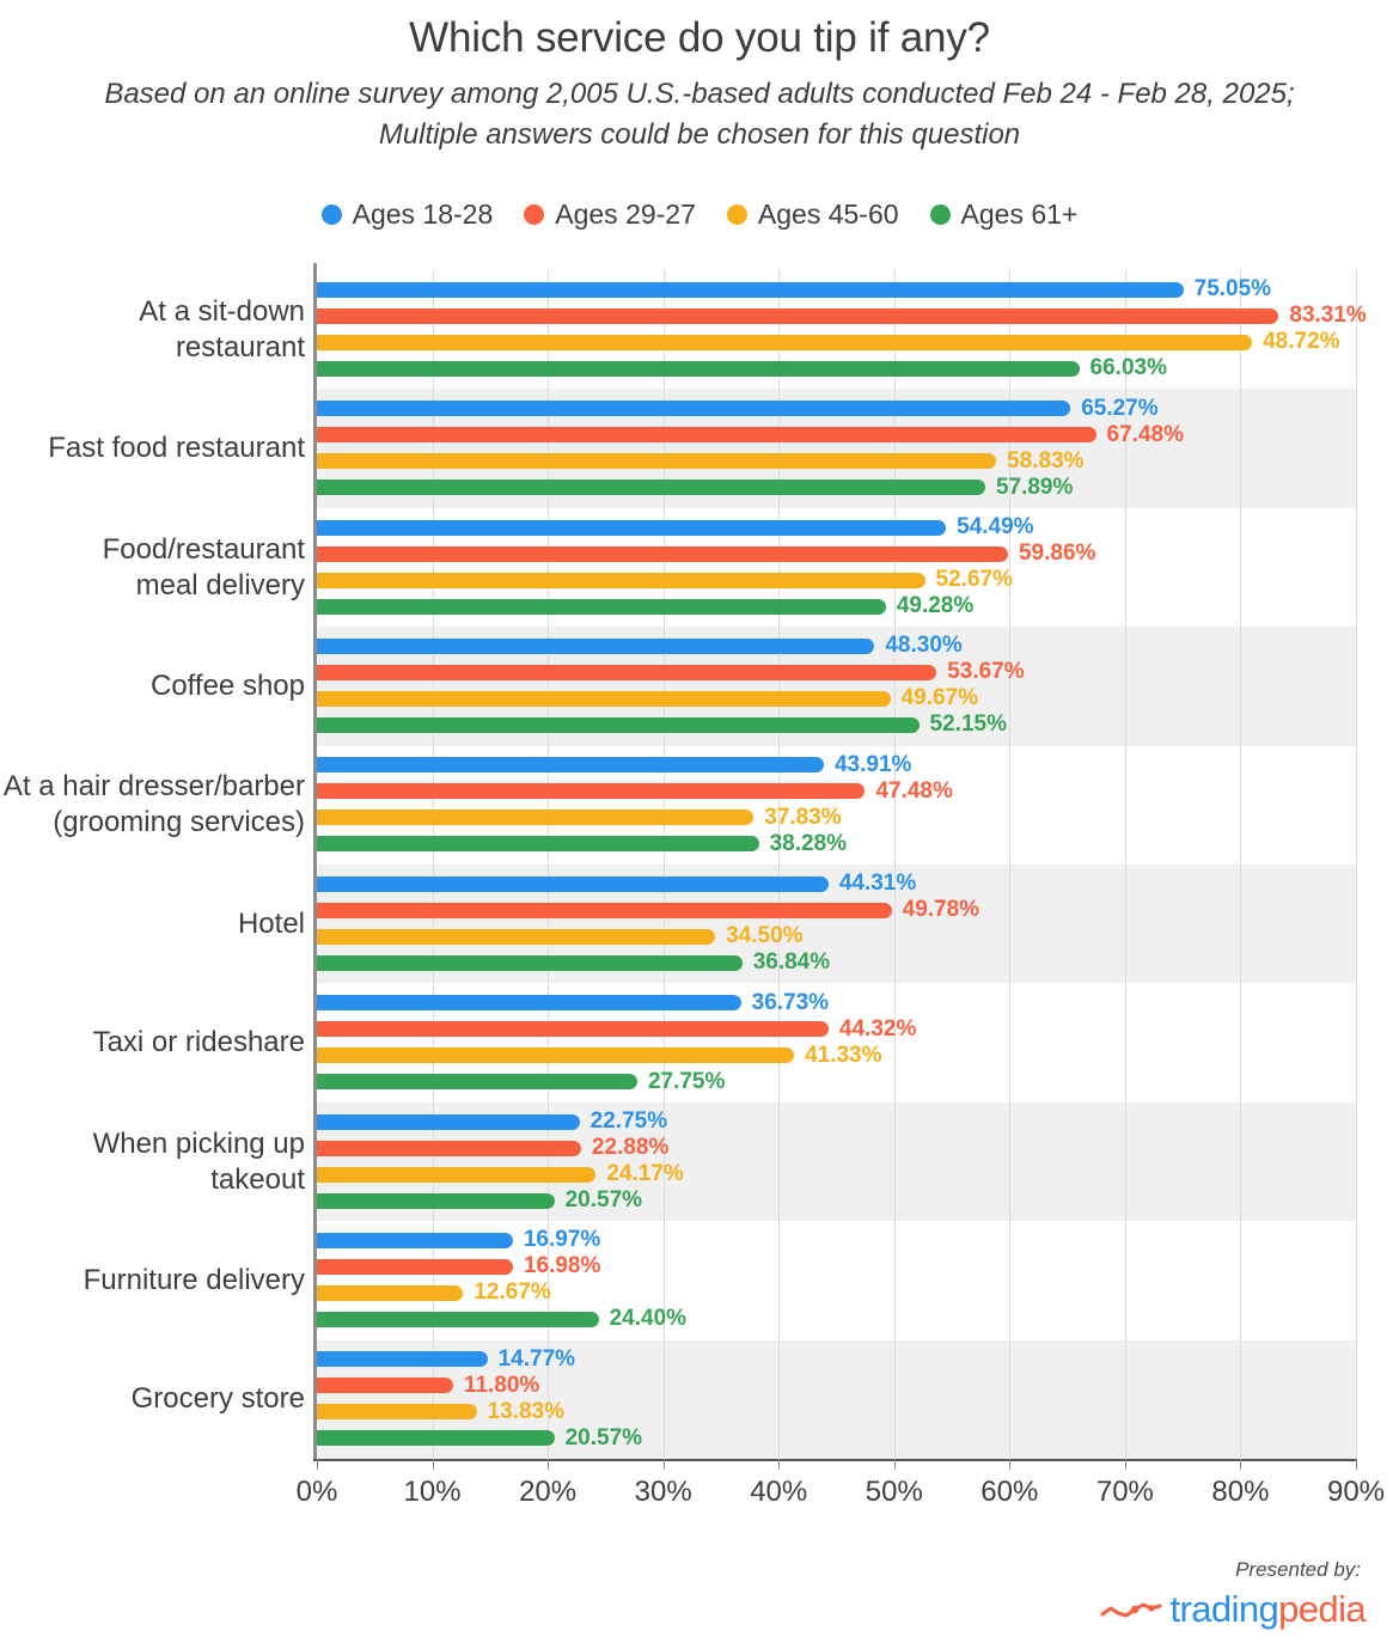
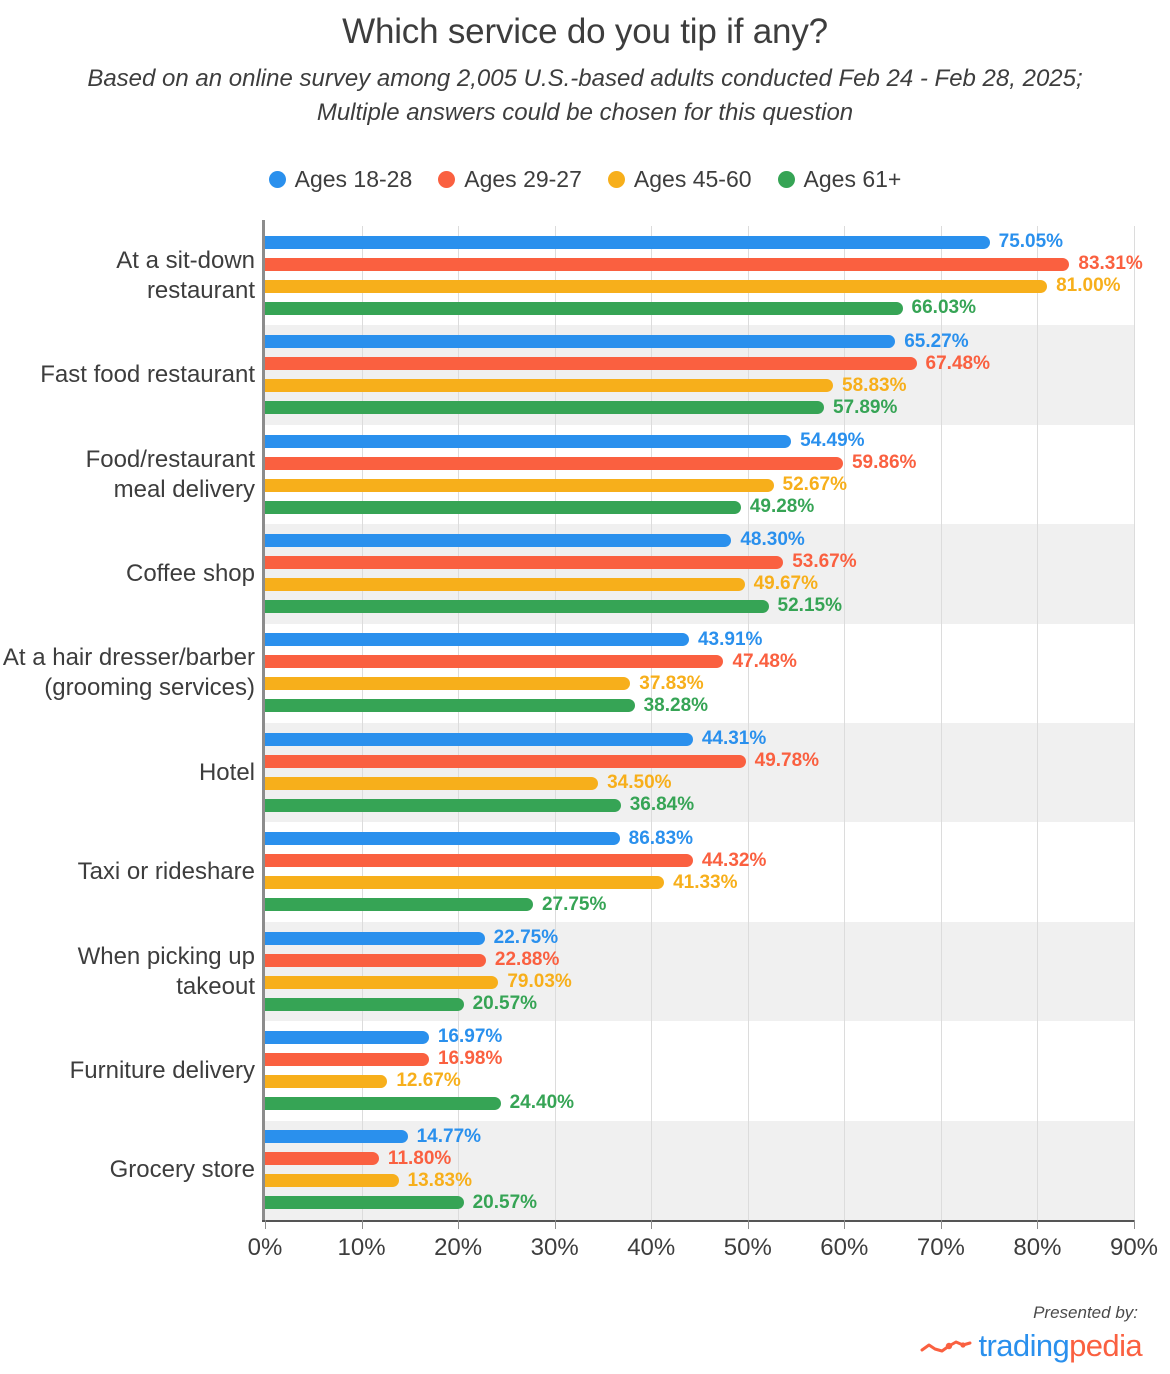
  Which service do you tip if any?
  Based on an online survey among 2,005 U.S.-based adults conducted Feb 24 - Feb 28, 2025;
  Multiple answers could be chosen for this question
  Ages 18-28
  Ages 29-27
  Ages 45-60
  Ages 61+
  At a sit-down
  restaurant
  Fast food restaurant
  Food/restaurant
  meal delivery
  Coffee shop
  At a hair dresser/barber
  (grooming services)
  Hotel
  Taxi or rideshare
  When picking up
  takeout
  Furniture delivery
  Grocery store
  0%
  10%
  20%
  30%
  40%
  50%
  60%
  70%
  80%
  90%
  75.05%
  83.31%
- 48.72%
+ 81.00%
  66.03%
  65.27%
  67.48%
  58.83%
  57.89%
  54.49%
  59.86%
  52.67%
  49.28%
  48.30%
  53.67%
  49.67%
  52.15%
  43.91%
  47.48%
  37.83%
  38.28%
  44.31%
  49.78%
  34.50%
  36.84%
- 36.73%
+ 86.83%
  44.32%
  41.33%
  27.75%
  22.75%
  22.88%
- 24.17%
+ 79.03%
  20.57%
  16.97%
  16.98%
  12.67%
  24.40%
  14.77%
  11.80%
  13.83%
  20.57%
  Presented by:
  tradingpedia
